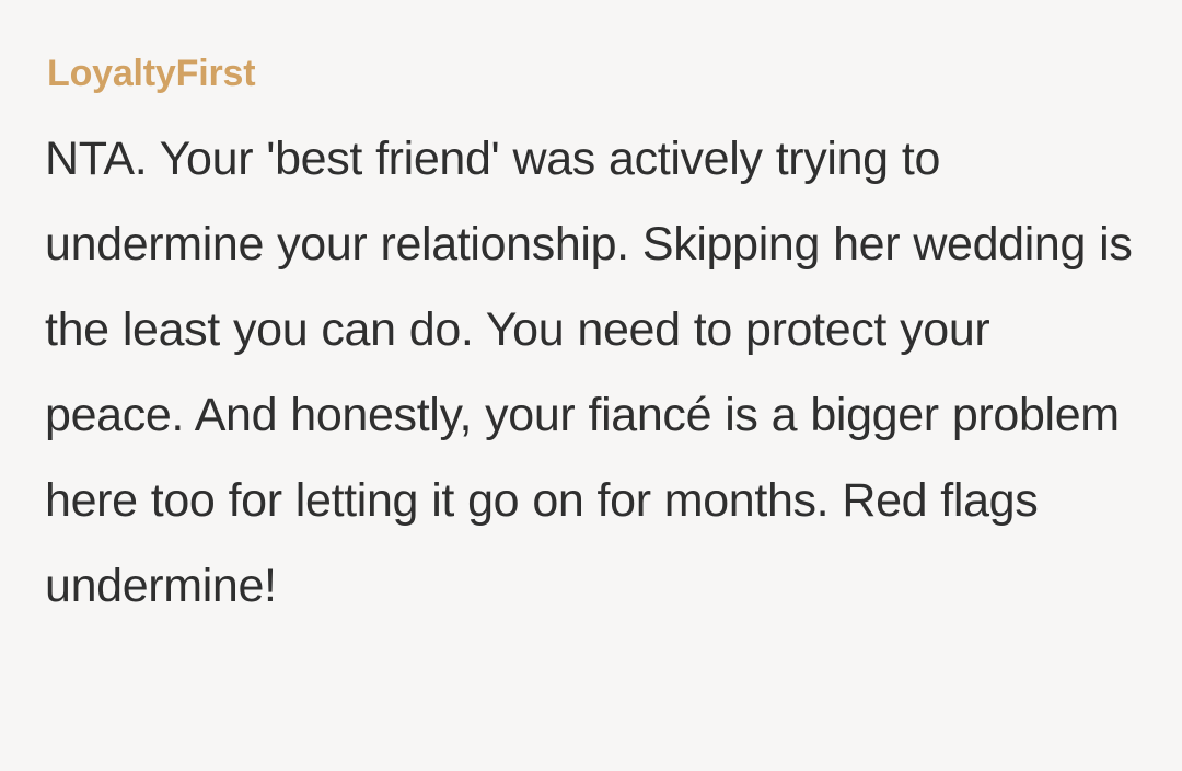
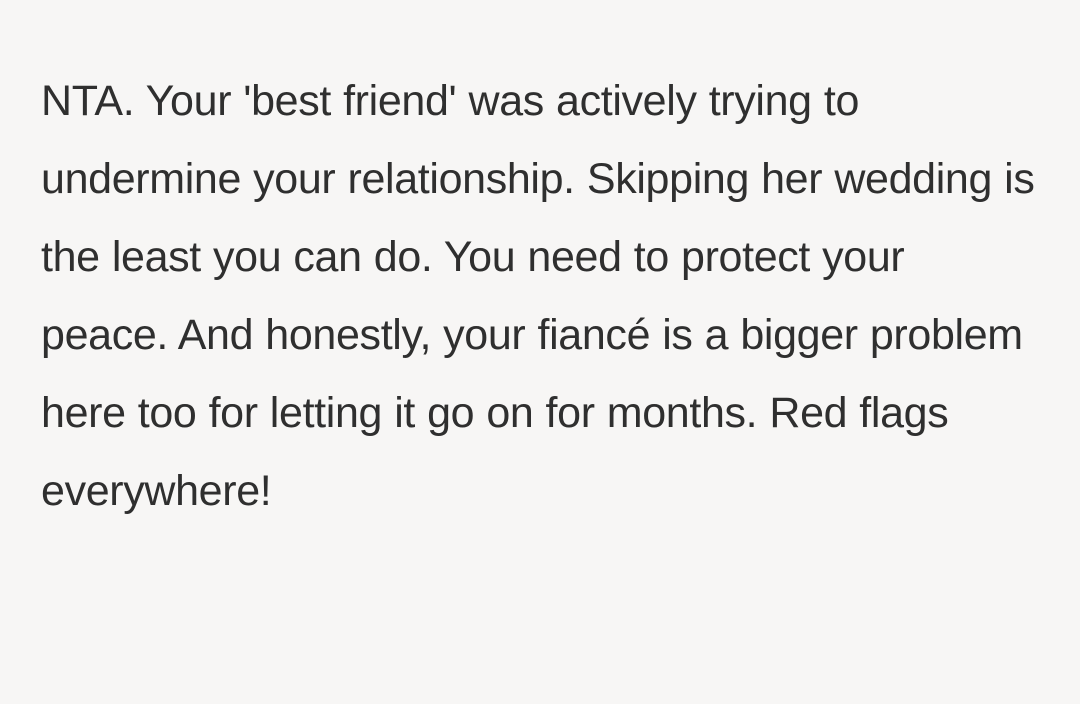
- LoyaltyFirst
- NTA. Your 'best friend' was actively trying to undermine your relationship. Skipping her wedding is the least you can do. You need to protect your peace. And honestly, your fiancé is a bigger problem here too for letting it go on for months. Red flags undermine!
+ NTA. Your 'best friend' was actively trying to undermine your relationship. Skipping her wedding is the least you can do. You need to protect your peace. And honestly, your fiancé is a bigger problem here too for letting it go on for months. Red flags everywhere!
